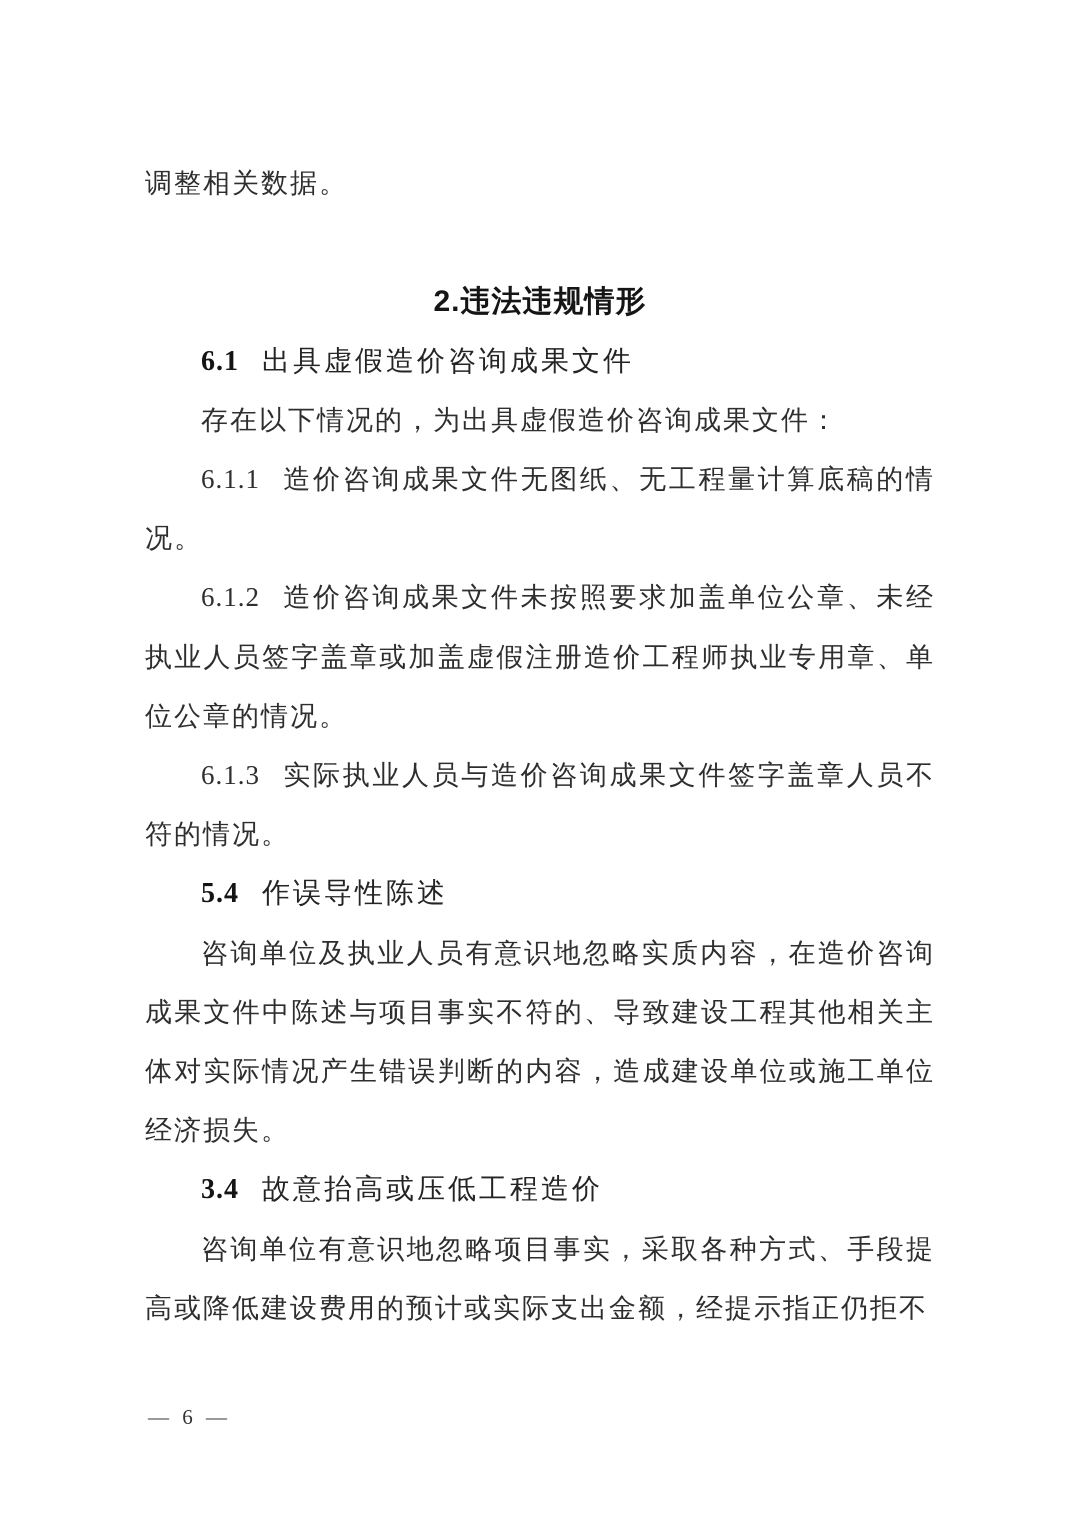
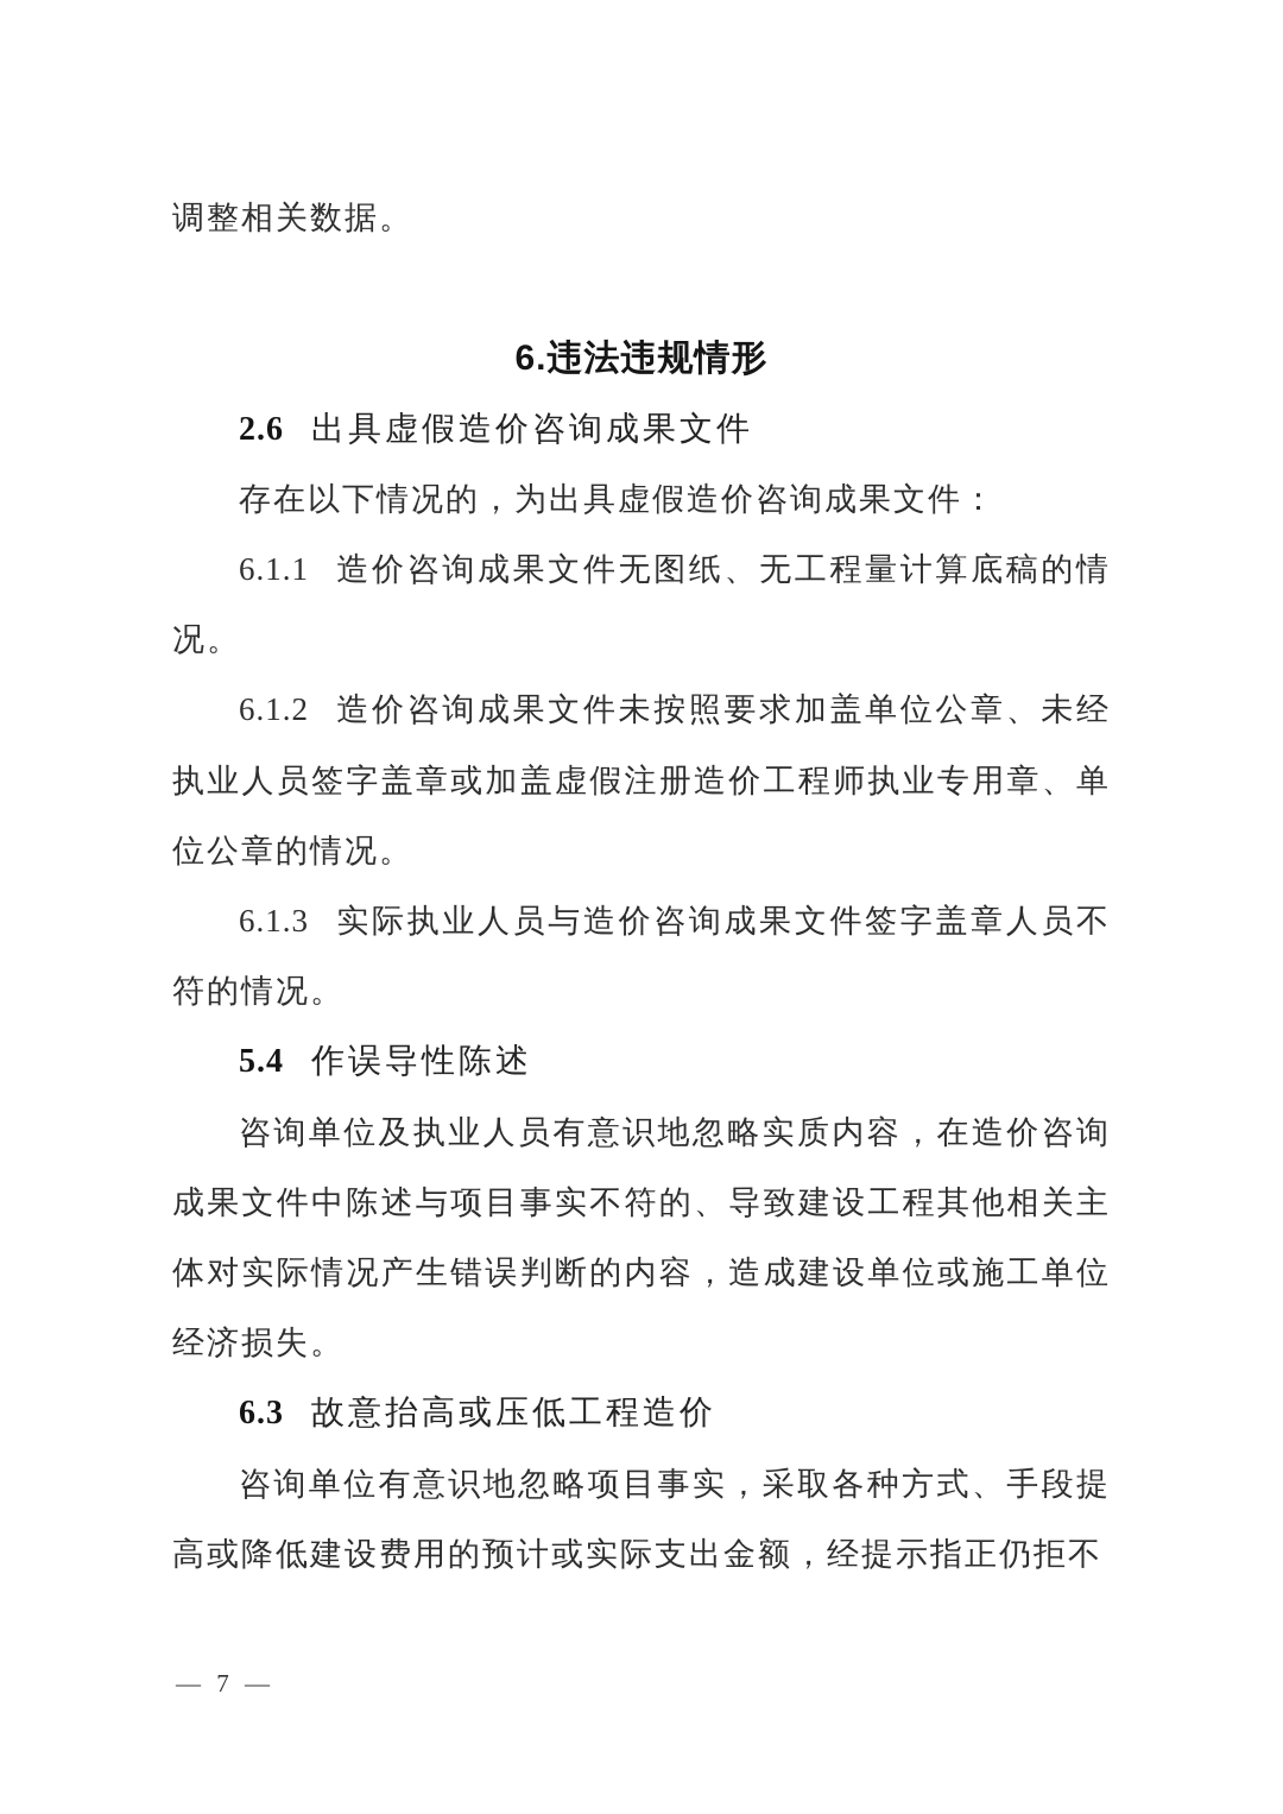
  调整相关数据。
- 2.违法违规情形
+ 6.违法违规情形
- 6.1 出具虚假造价咨询成果文件
+ 2.6 出具虚假造价咨询成果文件
  存在以下情况的，为出具虚假造价咨询成果文件：
  6.1.1 造价咨询成果文件无图纸、无工程量计算底稿的情况。
  6.1.2 造价咨询成果文件未按照要求加盖单位公章、未经执业人员签字盖章或加盖虚假注册造价工程师执业专用章、单位公章的情况。
  6.1.3 实际执业人员与造价咨询成果文件签字盖章人员不符的情况。
  5.4 作误导性陈述
  咨询单位及执业人员有意识地忽略实质内容，在造价咨询成果文件中陈述与项目事实不符的、导致建设工程其他相关主体对实际情况产生错误判断的内容，造成建设单位或施工单位经济损失。
- 3.4 故意抬高或压低工程造价
+ 6.3 故意抬高或压低工程造价
  咨询单位有意识地忽略项目事实，采取各种方式、手段提高或降低建设费用的预计或实际支出金额，经提示指正仍拒不
- — 6 —
+ — 7 —
